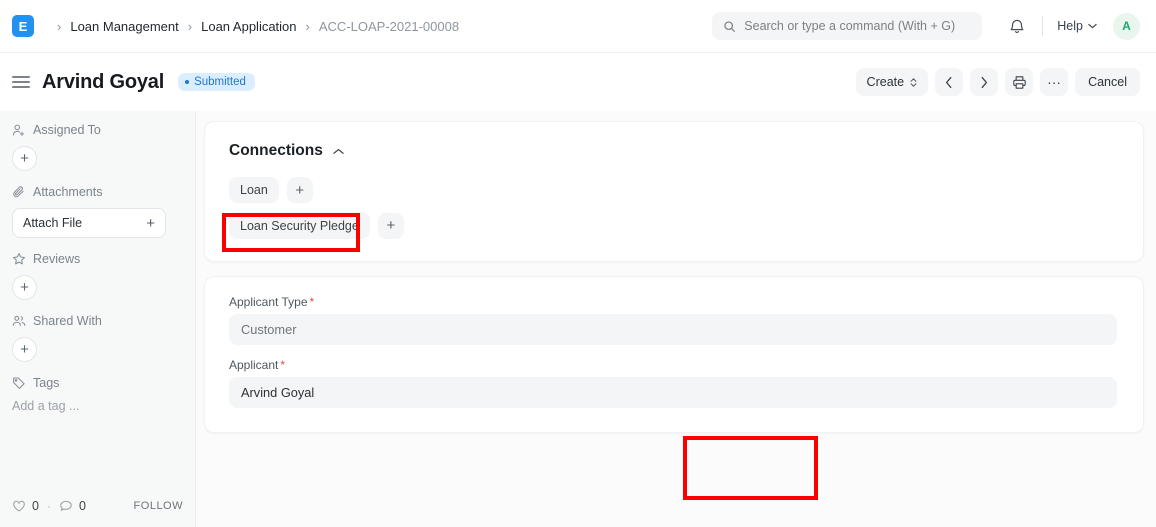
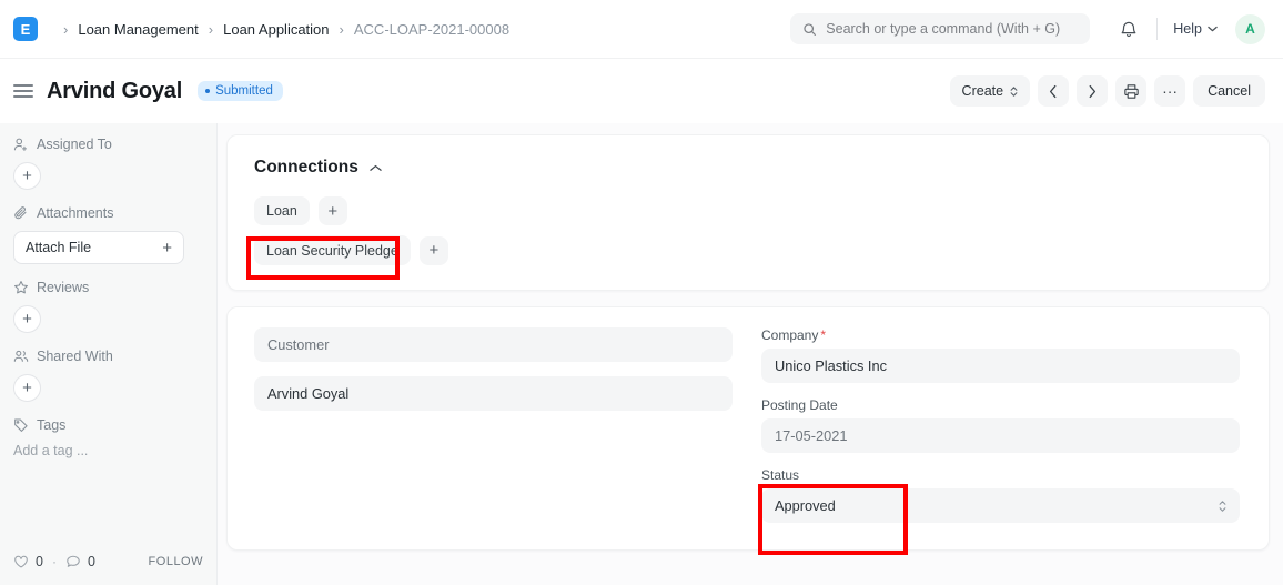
  E
  ›
  Loan Management
  ›
  Loan Application
  ›
  ACC-LOAP-2021-00008
  Search or type a command (With + G)
  Help
  A
  Arvind Goyal
  Submitted
  Create
  ···
  Cancel
  Assigned To
  +
  Attachments
  Attach File
  +
  Reviews
  +
  Shared With
  +
  Tags
  Add a tag ...
  0
  ·
  0
  FOLLOW
  Connections
  Loan
  +
  Loan Security Pledge
  +
- Applicant Type *
  Customer
- Applicant *
  Arvind Goyal
+ Company *
+ Unico Plastics Inc
+ Posting Date
+ 17-05-2021
+ Status
+ Approved
